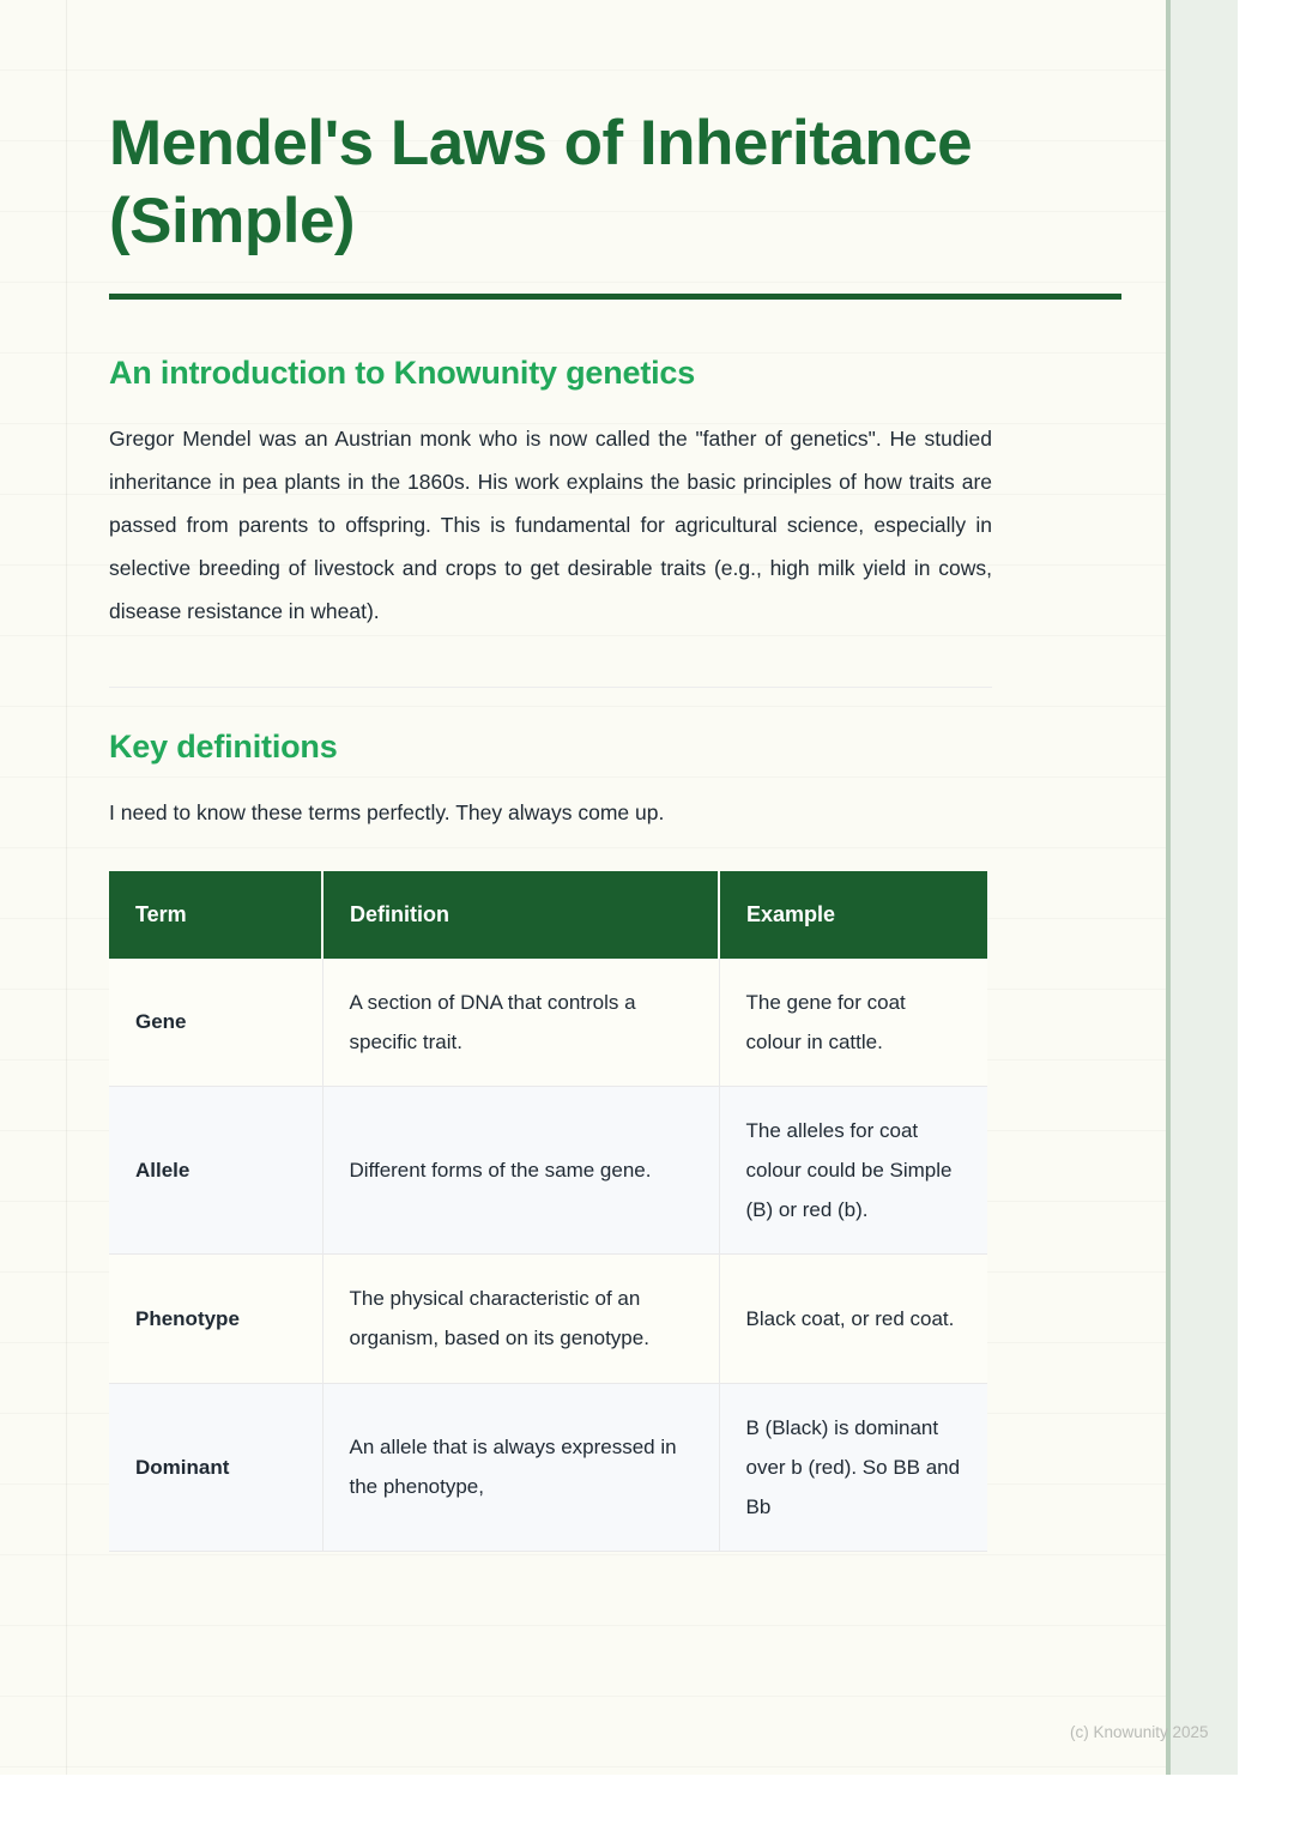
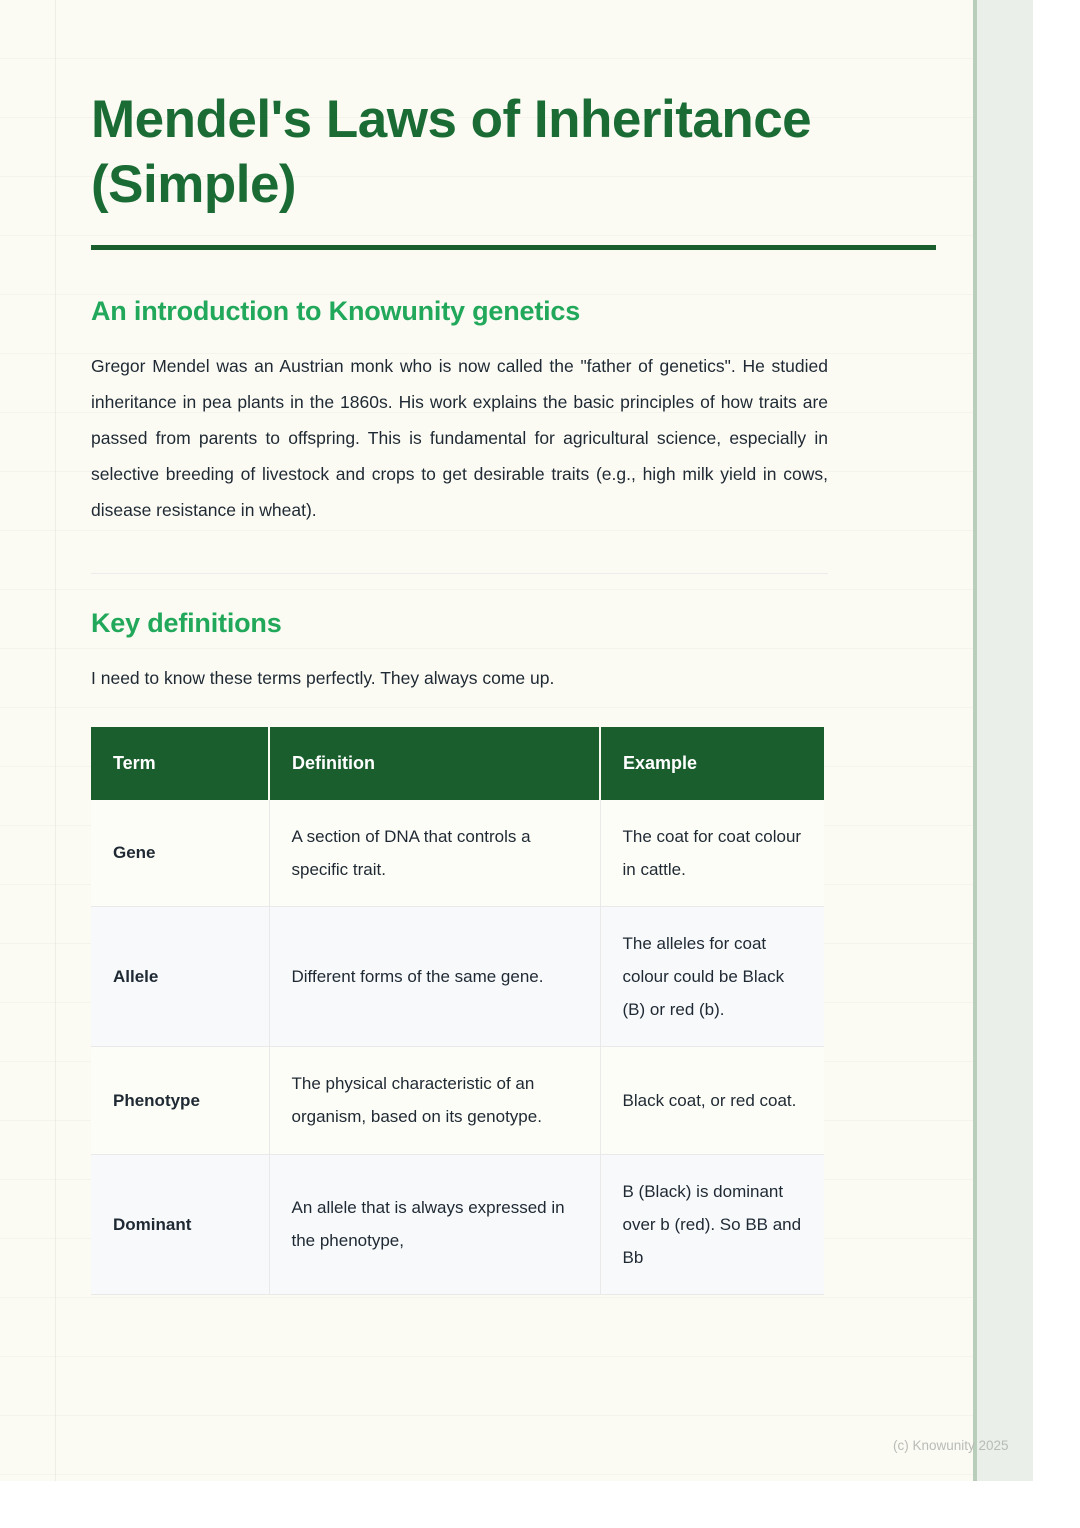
  Mendel's Laws of Inheritance (Simple)
  An introduction to Knowunity genetics
  Gregor Mendel was an Austrian monk who is now called the "father of genetics". He studied inheritance in pea plants in the 1860s. His work explains the basic principles of how traits are passed from parents to offspring. This is fundamental for agricultural science, especially in selective breeding of livestock and crops to get desirable traits (e.g., high milk yield in cows, disease resistance in wheat).
  Key definitions
  I need to know these terms perfectly. They always come up.
  Term	Definition	Example
- Gene	A section of DNA that controls a specific trait.	The gene for coat colour in cattle.
+ Gene	A section of DNA that controls a specific trait.	The coat for coat colour in cattle.
- Allele	Different forms of the same gene.	The alleles for coat colour could be Simple (B) or red (b).
+ Allele	Different forms of the same gene.	The alleles for coat colour could be Black (B) or red (b).
  Phenotype	The physical characteristic of an organism, based on its genotype.	Black coat, or red coat.
  Dominant	An allele that is always expressed in the phenotype,	B (Black) is dominant over b (red). So BB and Bb
  (c) Knowunity 2025
